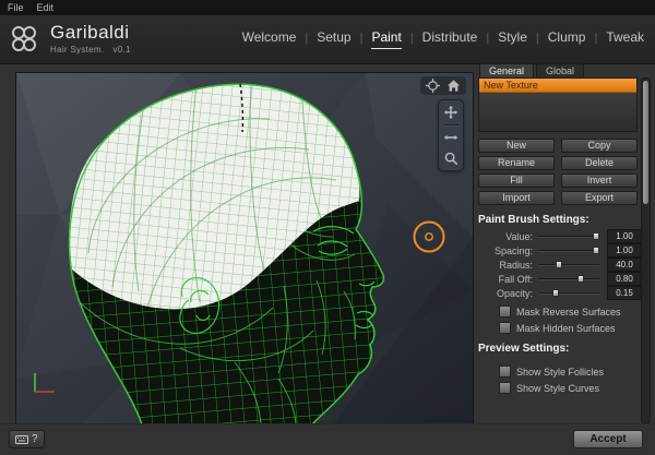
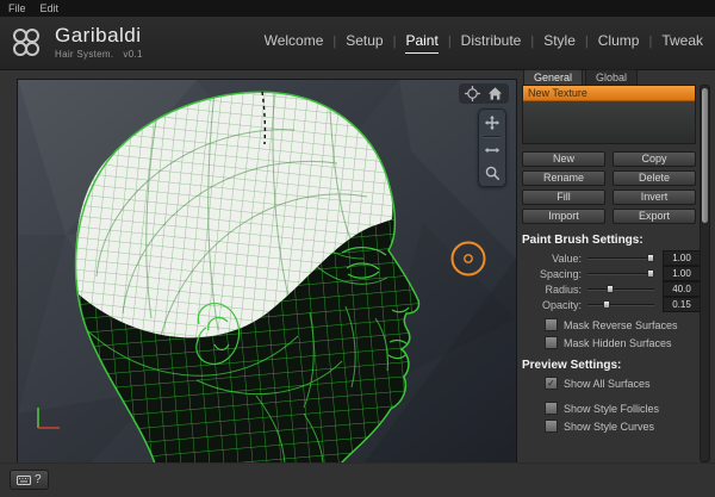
  File
  Edit
  Garibaldi
  Hair System. v0.1
  Welcome
  |
  Setup
  |
  Paint
  |
  Distribute
  |
  Style
  |
  Clump
  |
  Tweak
  General
  Global
  New Texture
  New
  Copy
  Rename
  Delete
  Fill
  Invert
  Import
  Export
  Paint Brush Settings:
  Value:
  1.00
  Spacing:
  1.00
  Radius:
  40.0
- Fall Off:
- 0.80
  Opacity:
  0.15
  Mask Reverse Surfaces
  Mask Hidden Surfaces
  Preview Settings:
+ ✓
+ Show All Surfaces
  Show Style Follicles
  Show Style Curves
  ?
- Accept
